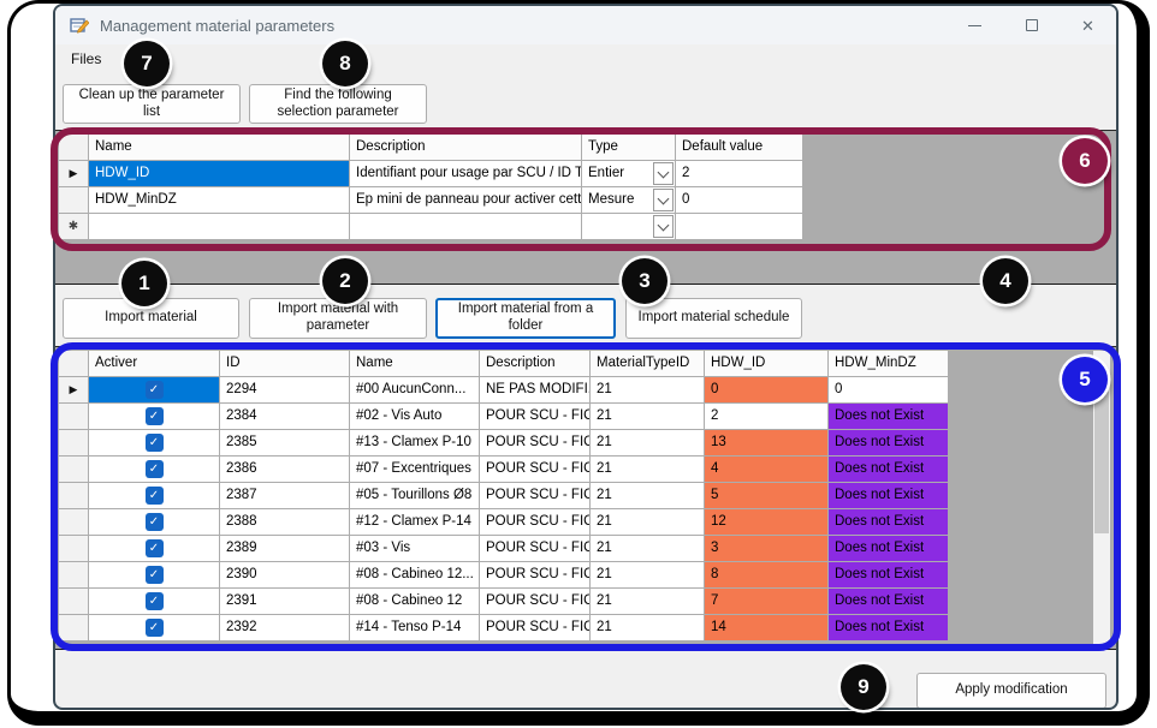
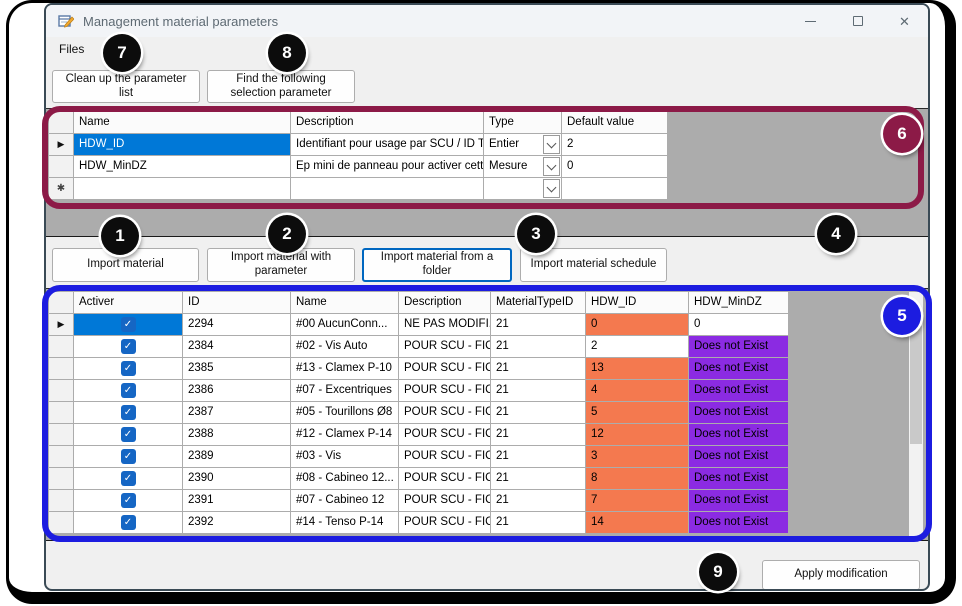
  Management material parameters
  ✕
  Files
  Clean up the parameter list
  Find the following selection parameter
  Name
  Description
  Type
  Default value
  ▶
  HDW_ID
  Identifiant pour usage par SCU / ID T
  Entier
  2
  HDW_MinDZ
  Ep mini de panneau pour activer cett
  Mesure
  0
  ✱
  Import material
  Import material with parameter
  Import material from a folder
  Import material schedule
  Activer
  ID
  Name
  Description
  MaterialTypeID
  HDW_ID
  HDW_MinDZ
  ▶
  ✓
  2294
  #00 AucunConn...
  NE PAS MODIFI
  21
  0
  0
  ✓
  2384
  #02 - Vis Auto
  POUR SCU - FIC
  21
  2
  Does not Exist
  ✓
  2385
  #13 - Clamex P-10
  POUR SCU - FIC
  21
  13
  Does not Exist
  ✓
  2386
  #07 - Excentriques
  POUR SCU - FIC
  21
  4
  Does not Exist
  ✓
  2387
  #05 - Tourillons Ø8
  POUR SCU - FIC
  21
  5
  Does not Exist
  ✓
  2388
  #12 - Clamex P-14
  POUR SCU - FIC
  21
  12
  Does not Exist
  ✓
  2389
  #03 - Vis
  POUR SCU - FIC
  21
  3
  Does not Exist
  ✓
  2390
  #08 - Cabineo 12...
  POUR SCU - FIC
  21
  8
  Does not Exist
  ✓
  2391
- #08 - Cabineo 12
+ #07 - Cabineo 12
  POUR SCU - FIC
  21
  7
  Does not Exist
  ✓
  2392
  #14 - Tenso P-14
  POUR SCU - FIC
  21
  14
  Does not Exist
  Apply modification
  1
  2
  3
  4
  5
  6
  7
  8
  9
